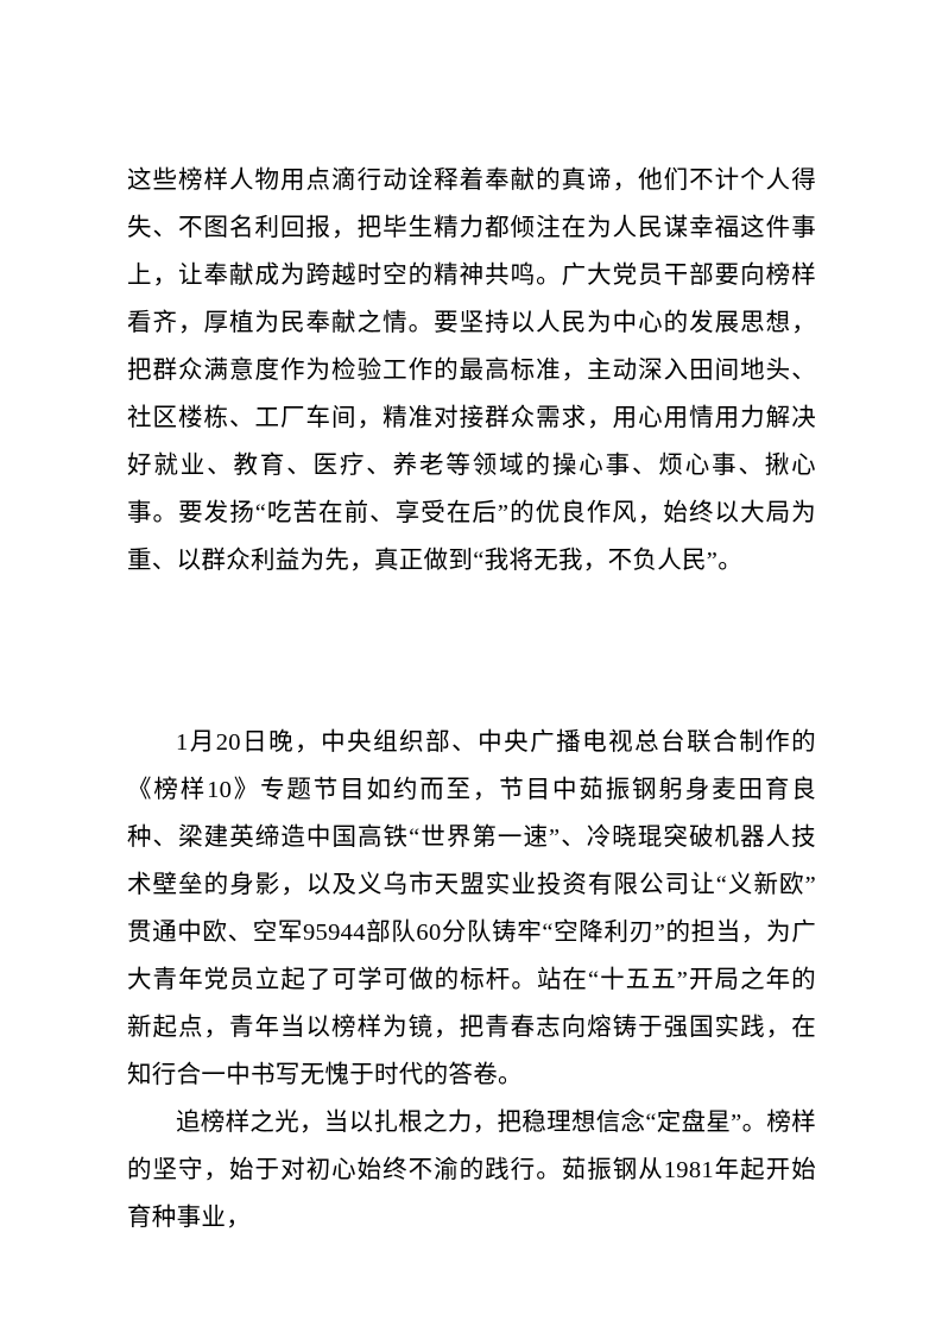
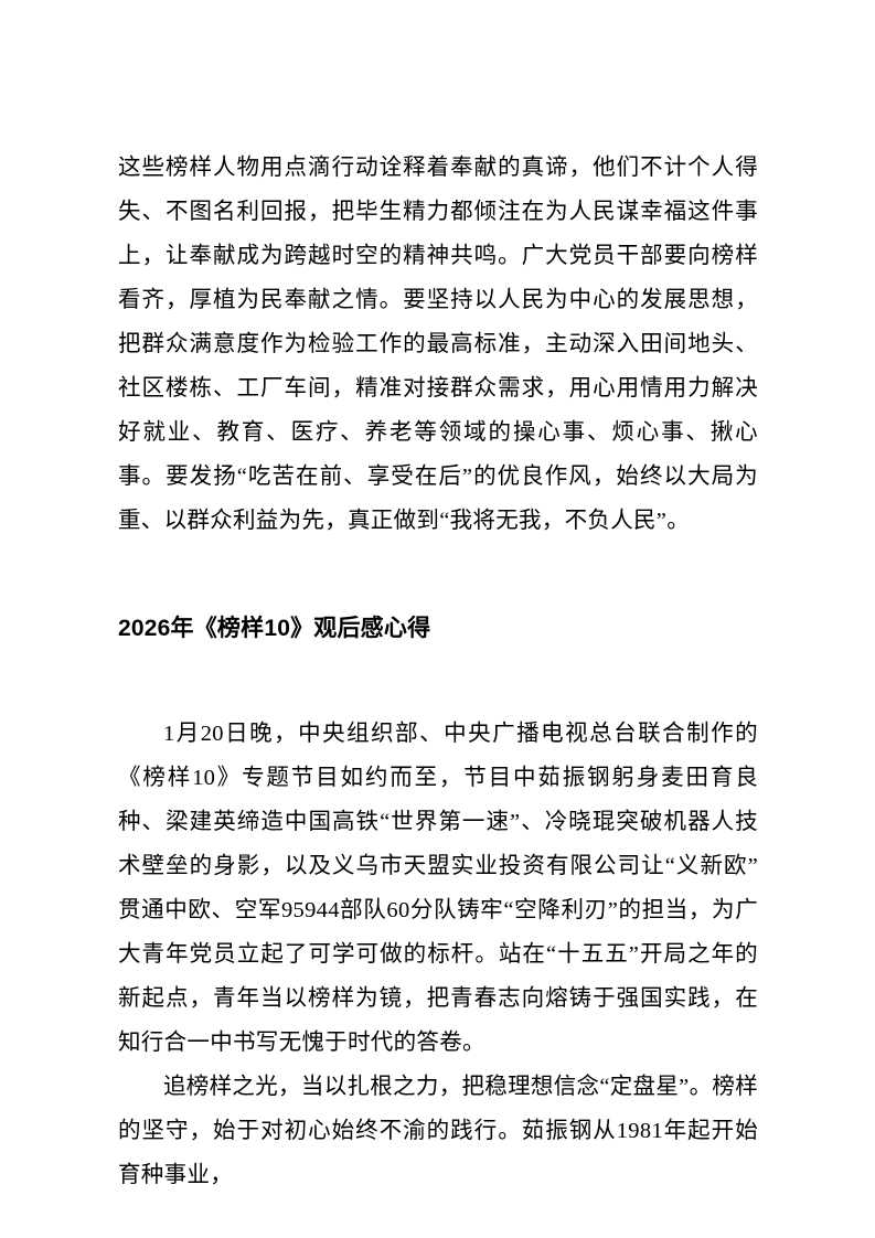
  这些榜样人物用点滴行动诠释着奉献的真谛，他们不计个人得失、不图名利回报，把毕生精力都倾注在为人民谋幸福这件事上，让奉献成为跨越时空的精神共鸣。广大党员干部要向榜样看齐，厚植为民奉献之情。要坚持以人民为中心的发展思想，把群众满意度作为检验工作的最高标准，主动深入田间地头、社区楼栋、工厂车间，精准对接群众需求，用心用情用力解决好就业、教育、医疗、养老等领域的操心事、烦心事、揪心事。要发扬“吃苦在前、享受在后”的优良作风，始终以大局为重、以群众利益为先，真正做到“我将无我，不负人民”。
+ 2026年《榜样10》观后感心得
  1月20日晚，中央组织部、中央广播电视总台联合制作的《榜样10》专题节目如约而至，节目中茹振钢躬身麦田育良种、梁建英缔造中国高铁“世界第一速”、冷晓琨突破机器人技术壁垒的身影，以及义乌市天盟实业投资有限公司让“义新欧”贯通中欧、空军95944部队60分队铸牢“空降利刃”的担当，为广大青年党员立起了可学可做的标杆。站在“十五五”开局之年的新起点，青年当以榜样为镜，把青春志向熔铸于强国实践，在知行合一中书写无愧于时代的答卷。
  追榜样之光，当以扎根之力，把稳理想信念“定盘星”。榜样的坚守，始于对初心始终不渝的践行。茹振钢从1981年起开始育种事业，
